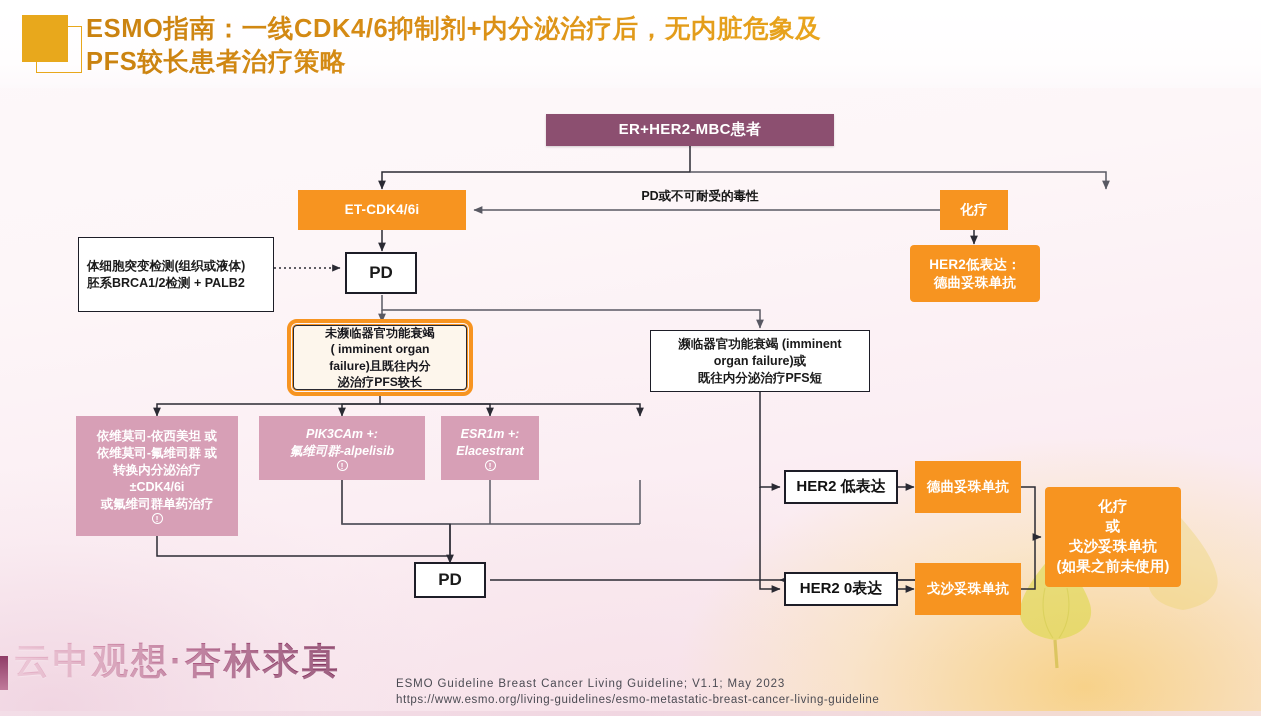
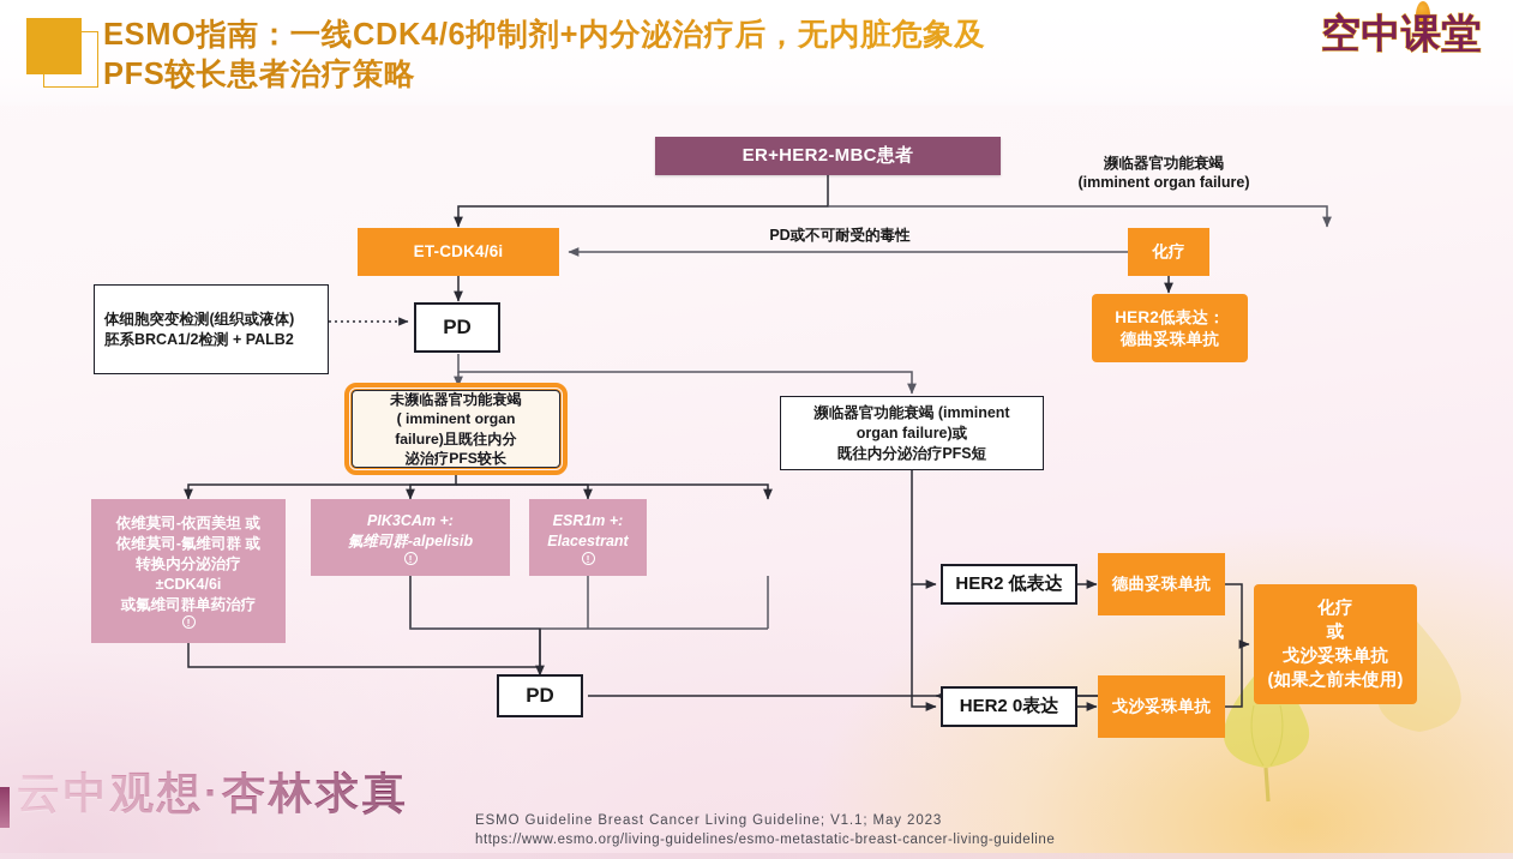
  ESMO指南：一线CDK4/6抑制剂+内分泌治疗后，无内脏危象及
  PFS较长患者治疗策略
+ 空中课堂
+ 濒临器官功能衰竭
+ (imminent organ failure)
  PD或不可耐受的毒性
  ER+HER2-MBC患者
  ET-CDK4/6i
  化疗
  HER2低表达：
  德曲妥珠单抗
  体细胞突变检测(组织或液体)
  胚系BRCA1/2检测 + PALB2
  PD
  未濒临器官功能衰竭
  ( imminent organ
  failure)且既往内分
  泌治疗PFS较长
  濒临器官功能衰竭 (imminent
  organ failure)或
  既往内分泌治疗PFS短
  依维莫司-依西美坦 或
  依维莫司-氟维司群 或
  转换内分泌治疗
  ±CDK4/6i
  或氟维司群单药治疗
  !
  PIK3CAm +:
  氟维司群-alpelisib
  !
  ESR1m +:
  Elacestrant
  !
  PD
  HER2 低表达
  HER2 0表达
  德曲妥珠单抗
  戈沙妥珠单抗
  化疗
  或
  戈沙妥珠单抗
  (如果之前未使用)
  云中观想·杏林求真
  ESMO Guideline Breast Cancer Living Guideline; V1.1; May 2023
  https://www.esmo.org/living-guidelines/esmo-metastatic-breast-cancer-living-guideline
